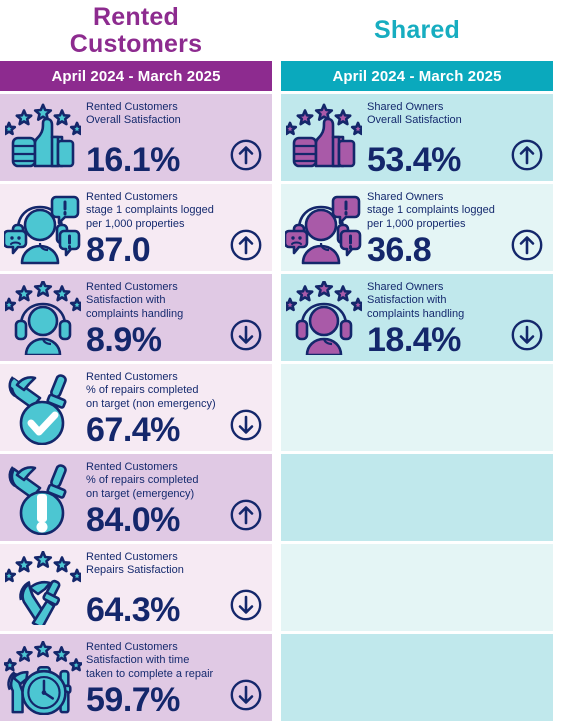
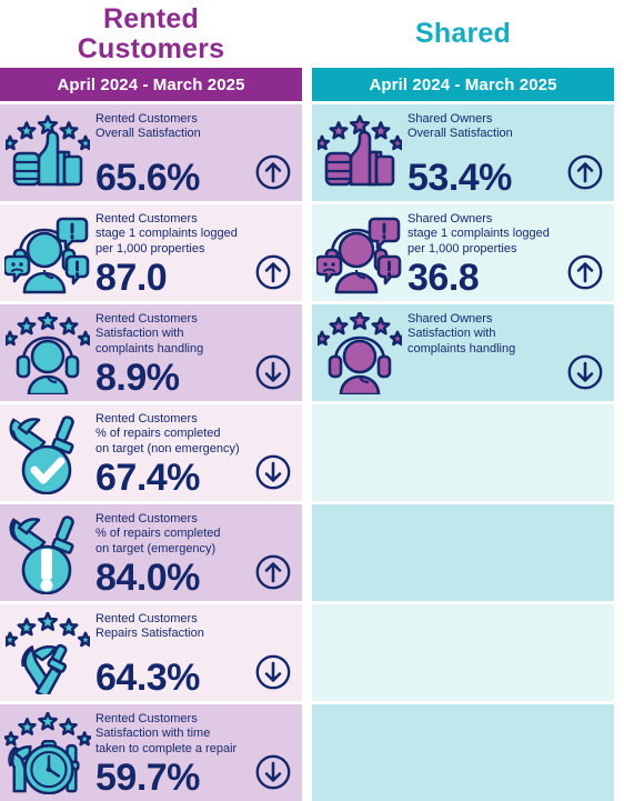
  Rented
  Customers
  April 2024 - March 2025
  Rented Customers
  Overall Satisfaction
- 16.1%
+ 65.6%
  Rented Customers
  stage 1 complaints logged
  per 1,000 properties
  87.0
  Rented Customers
  Satisfaction with
  complaints handling
  8.9%
  Rented Customers
  % of repairs completed
  on target (non emergency)
  67.4%
  Rented Customers
  % of repairs completed
  on target (emergency)
  84.0%
  Rented Customers
  Repairs Satisfaction
  64.3%
  Rented Customers
  Satisfaction with time
  taken to complete a repair
  59.7%
  Shared
  April 2024 - March 2025
  Shared Owners
  Overall Satisfaction
  53.4%
  Shared Owners
  stage 1 complaints logged
  per 1,000 properties
  36.8
  Shared Owners
  Satisfaction with
  complaints handling
- 18.4%
